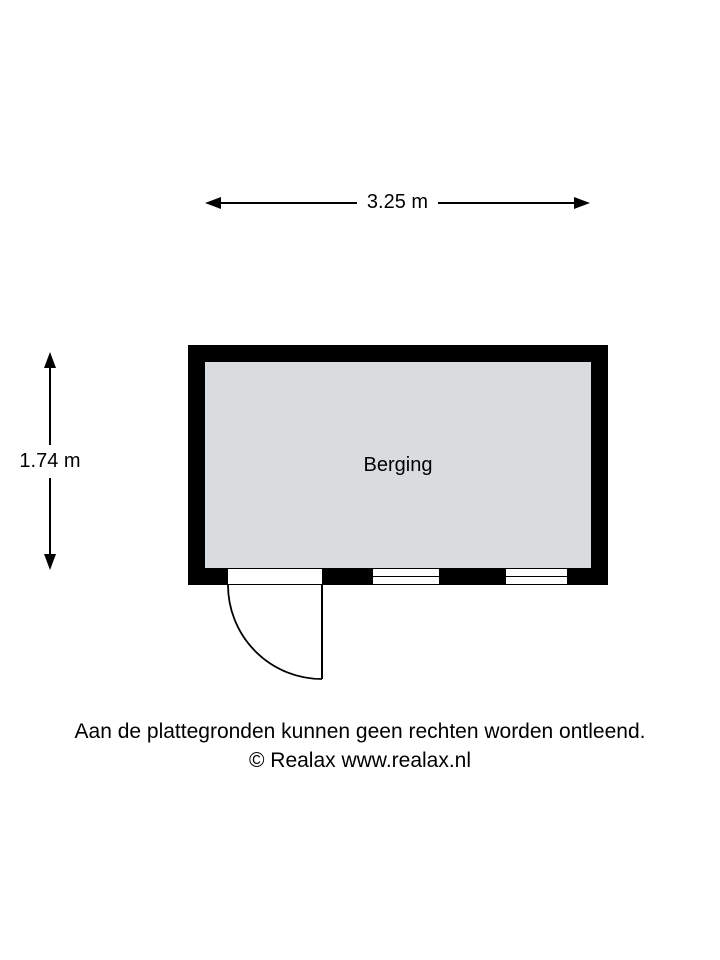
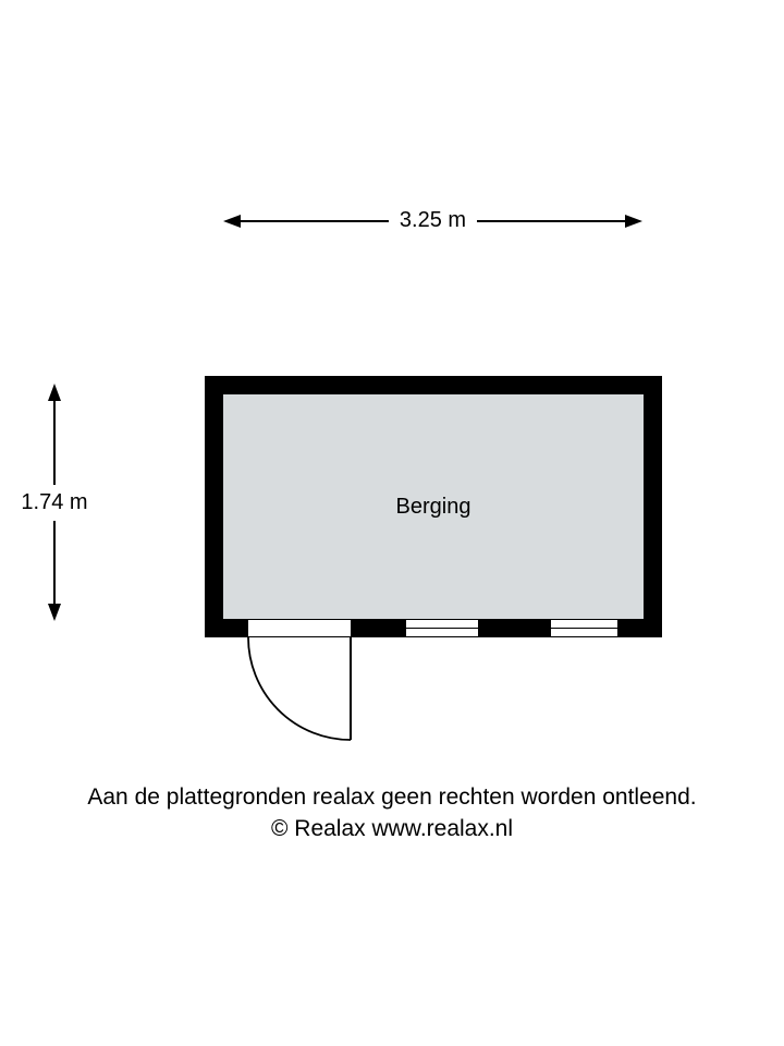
  3.25 m
  1.74 m
  Berging
- Aan de plattegronden kunnen geen rechten worden ontleend.
+ Aan de plattegronden realax geen rechten worden ontleend.
  © Realax www.realax.nl
